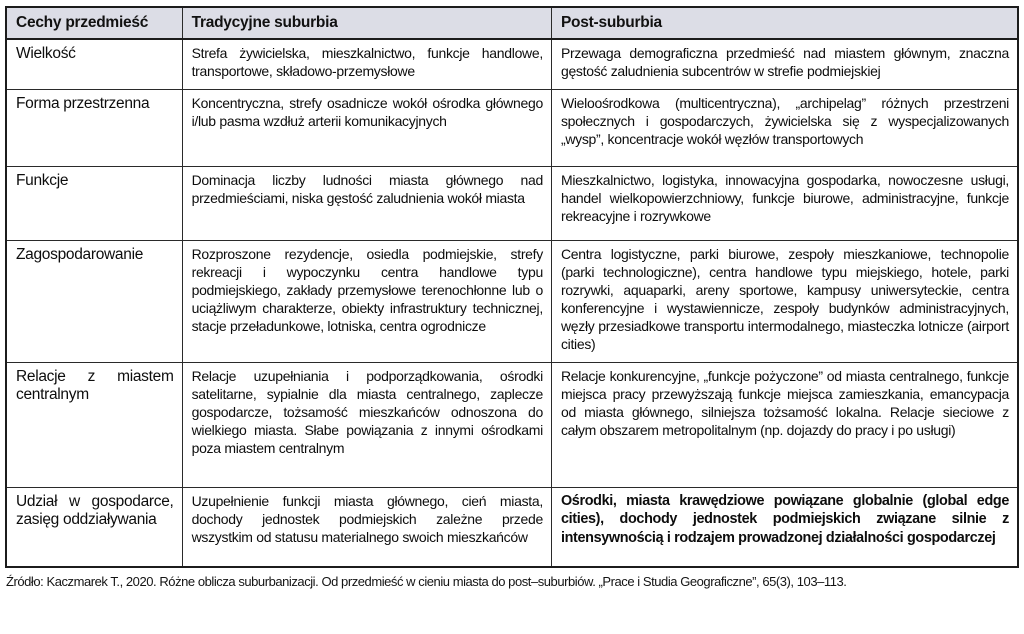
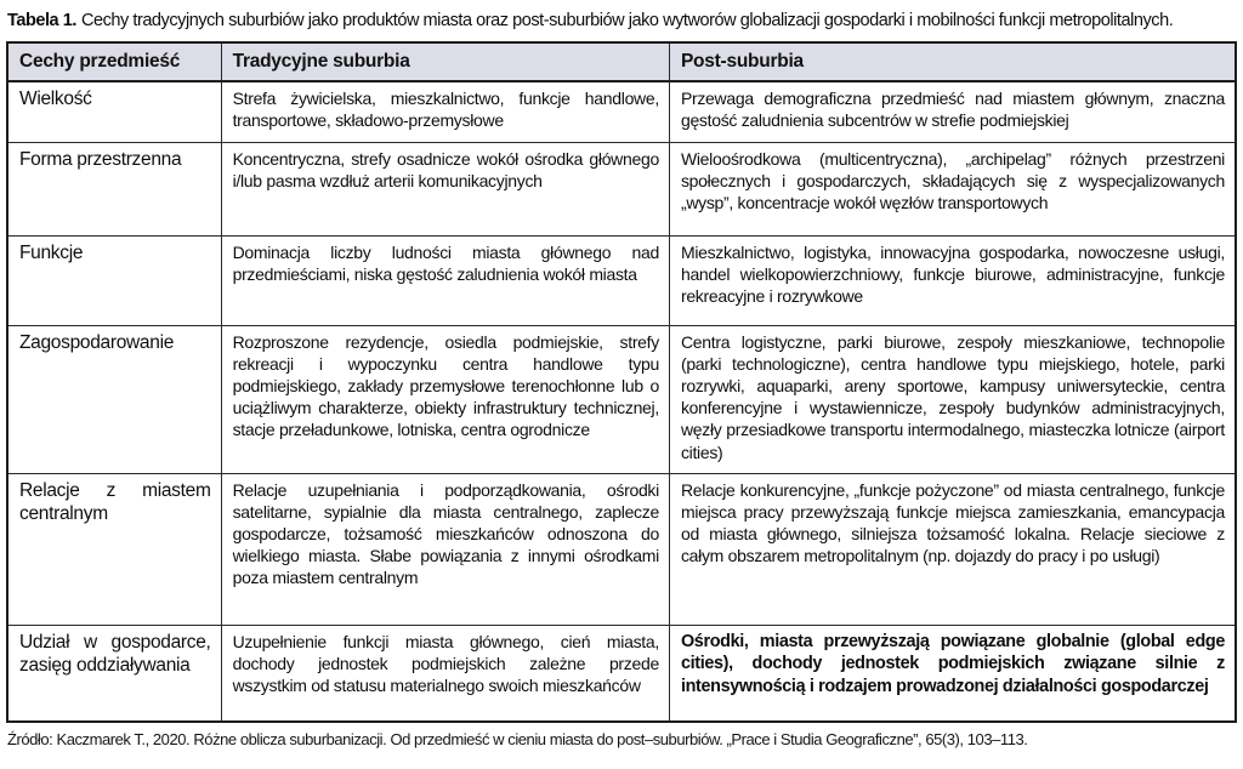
+ Tabela 1. Cechy tradycyjnych suburbiów jako produktów miasta oraz post-suburbiów jako wytworów globalizacji gospodarki i mobilności funkcji metropolitalnych.
  Cechy przedmieść	Tradycyjne suburbia	Post-suburbia
  Wielkość	Strefa żywicielska, mieszkalnictwo, funkcje handlowe, transportowe, składowo-przemysłowe	Przewaga demograficzna przedmieść nad miastem głównym, znaczna gęstość zaludnienia subcentrów w strefie podmiejskiej
- Forma przestrzenna	Koncentryczna, strefy osadnicze wokół ośrodka głównego i/lub pasma wzdłuż arterii komunikacyjnych	Wieloośrodkowa (multicentryczna), „archipelag” różnych przestrzeni społecznych i gospodarczych, żywicielska się z wyspecjalizowanych „wysp”, koncentracje wokół węzłów transportowych
+ Forma przestrzenna	Koncentryczna, strefy osadnicze wokół ośrodka głównego i/lub pasma wzdłuż arterii komunikacyjnych	Wieloośrodkowa (multicentryczna), „archipelag” różnych przestrzeni społecznych i gospodarczych, składających się z wyspecjalizowanych „wysp”, koncentracje wokół węzłów transportowych
  Funkcje	Dominacja liczby ludności miasta głównego nad przedmieściami, niska gęstość zaludnienia wokół miasta	Mieszkalnictwo, logistyka, innowacyjna gospodarka, nowoczesne usługi, handel wielkopowierzchniowy, funkcje biurowe, administracyjne, funkcje rekreacyjne i rozrywkowe
  Zagospodarowanie	Rozproszone rezydencje, osiedla podmiejskie, strefy rekreacji i wypoczynku centra handlowe typu podmiejskiego, zakłady przemysłowe terenochłonne lub o uciążliwym charakterze, obiekty infrastruktury technicznej, stacje przeładunkowe, lotniska, centra ogrodnicze	Centra logistyczne, parki biurowe, zespoły mieszkaniowe, technopolie (parki technologiczne), centra handlowe typu miejskiego, hotele, parki rozrywki, aquaparki, areny sportowe, kampusy uniwersyteckie, centra konferencyjne i wystawiennicze, zespoły budynków administracyjnych, węzły przesiadkowe transportu intermodalnego, miasteczka lotnicze (airport cities)
  Relacje z miastem centralnym	Relacje uzupełniania i podporządkowania, ośrodki satelitarne, sypialnie dla miasta centralnego, zaplecze gospodarcze, tożsamość mieszkańców odnoszona do wielkiego miasta. Słabe powiązania z innymi ośrodkami poza miastem centralnym	Relacje konkurencyjne, „funkcje pożyczone” od miasta centralnego, funkcje miejsca pracy przewyższają funkcje miejsca zamieszkania, emancypacja od miasta głównego, silniejsza tożsamość lokalna. Relacje sieciowe z całym obszarem metropolitalnym (np. dojazdy do pracy i po usługi)
- Udział w gospodarce, zasięg oddziaływania	Uzupełnienie funkcji miasta głównego, cień miasta, dochody jednostek podmiejskich zależne przede wszystkim od statusu materialnego swoich mieszkańców	Ośrodki, miasta krawędziowe powiązane globalnie (global edge cities), dochody jednostek podmiejskich związane silnie z intensywnością i rodzajem prowadzonej działalności gospodarczej
+ Udział w gospodarce, zasięg oddziaływania	Uzupełnienie funkcji miasta głównego, cień miasta, dochody jednostek podmiejskich zależne przede wszystkim od statusu materialnego swoich mieszkańców	Ośrodki, miasta przewyższają powiązane globalnie (global edge cities), dochody jednostek podmiejskich związane silnie z intensywnością i rodzajem prowadzonej działalności gospodarczej
  Źródło: Kaczmarek T., 2020. Różne oblicza suburbanizacji. Od przedmieść w cieniu miasta do post–suburbiów. „Prace i Studia Geograficzne”, 65(3), 103–113.
